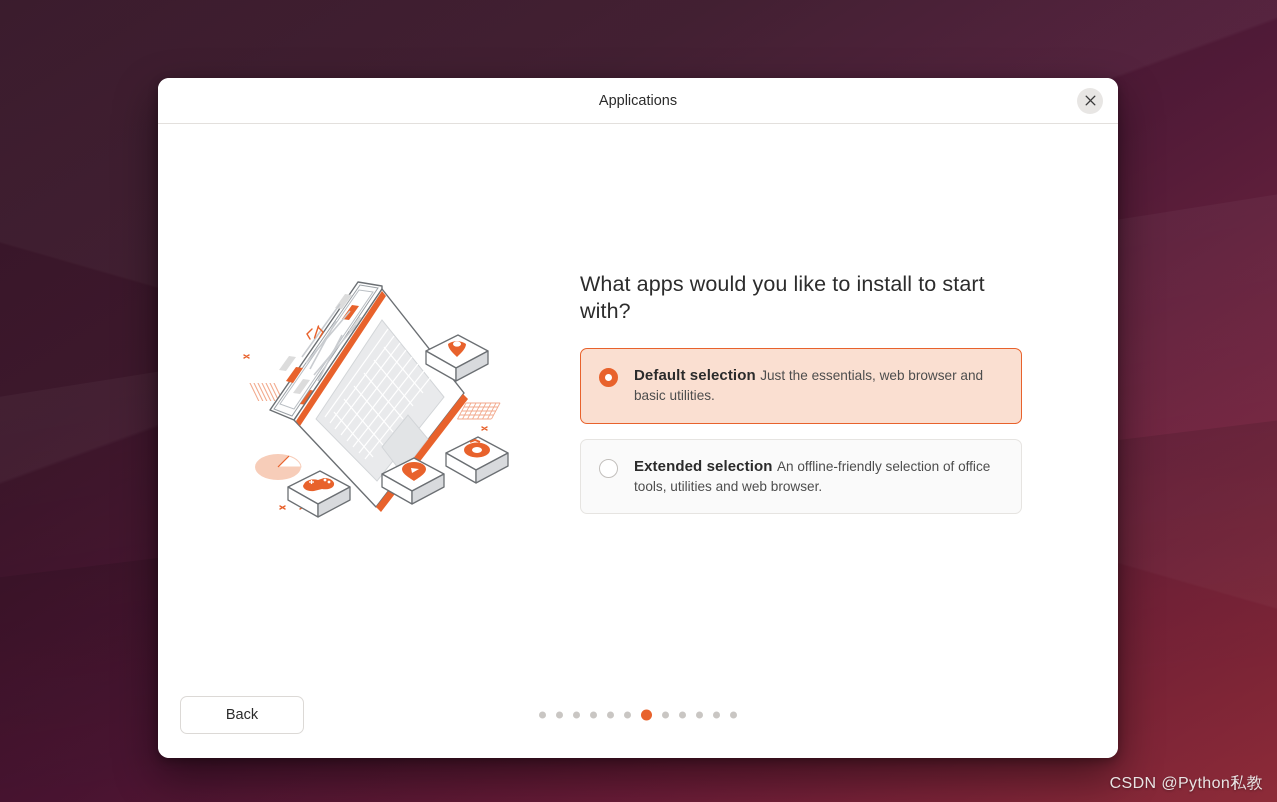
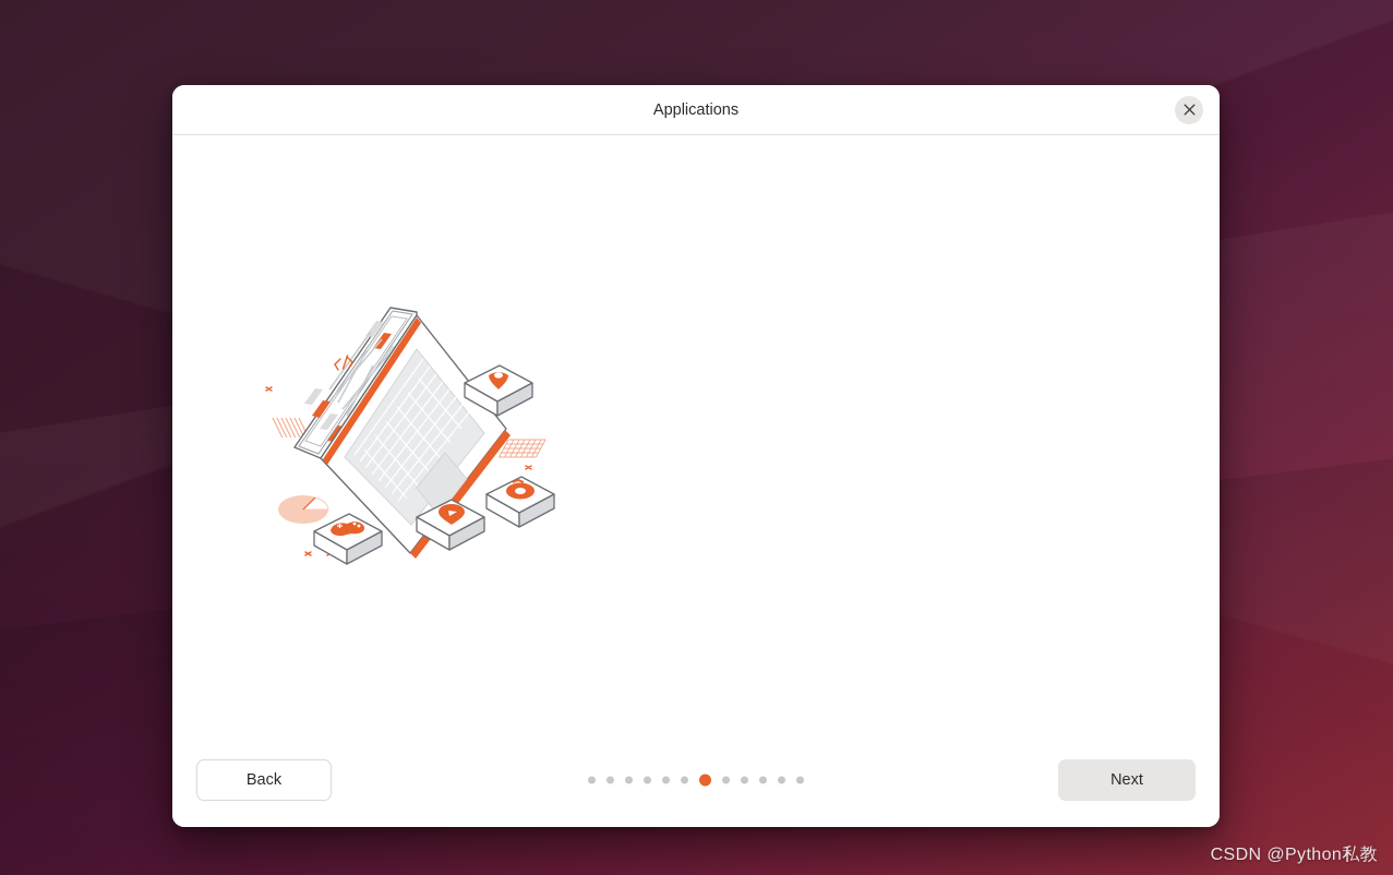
  Applications
- What apps would you like to install to start with?
- Default selection Just the essentials, web browser and basic utilities.
- Extended selection An offline-friendly selection of office tools, utilities and web browser.
  Back
+ Next
  CSDN @Python私教
